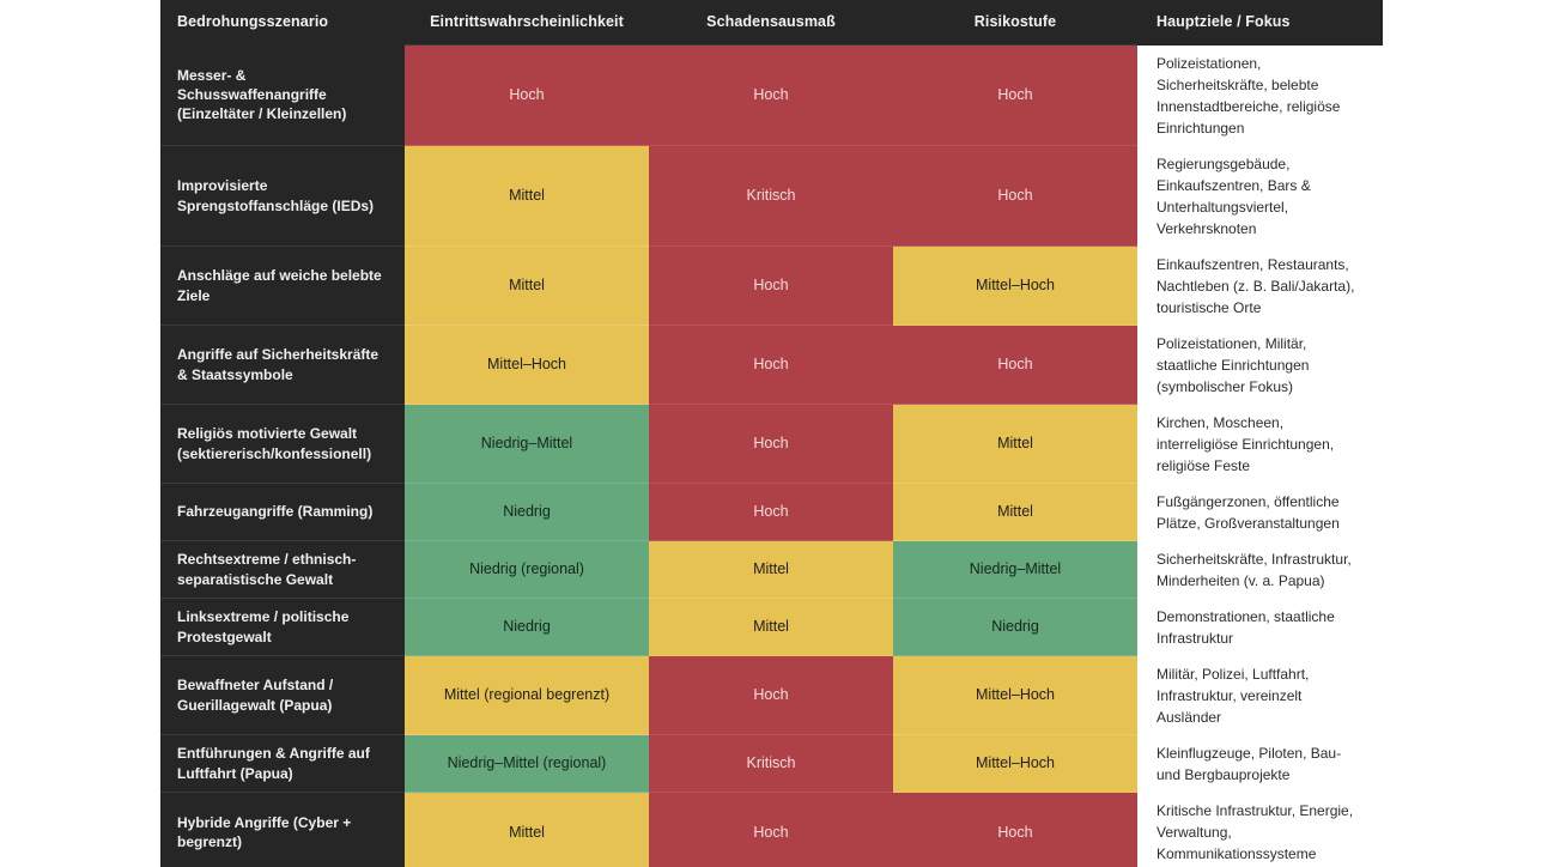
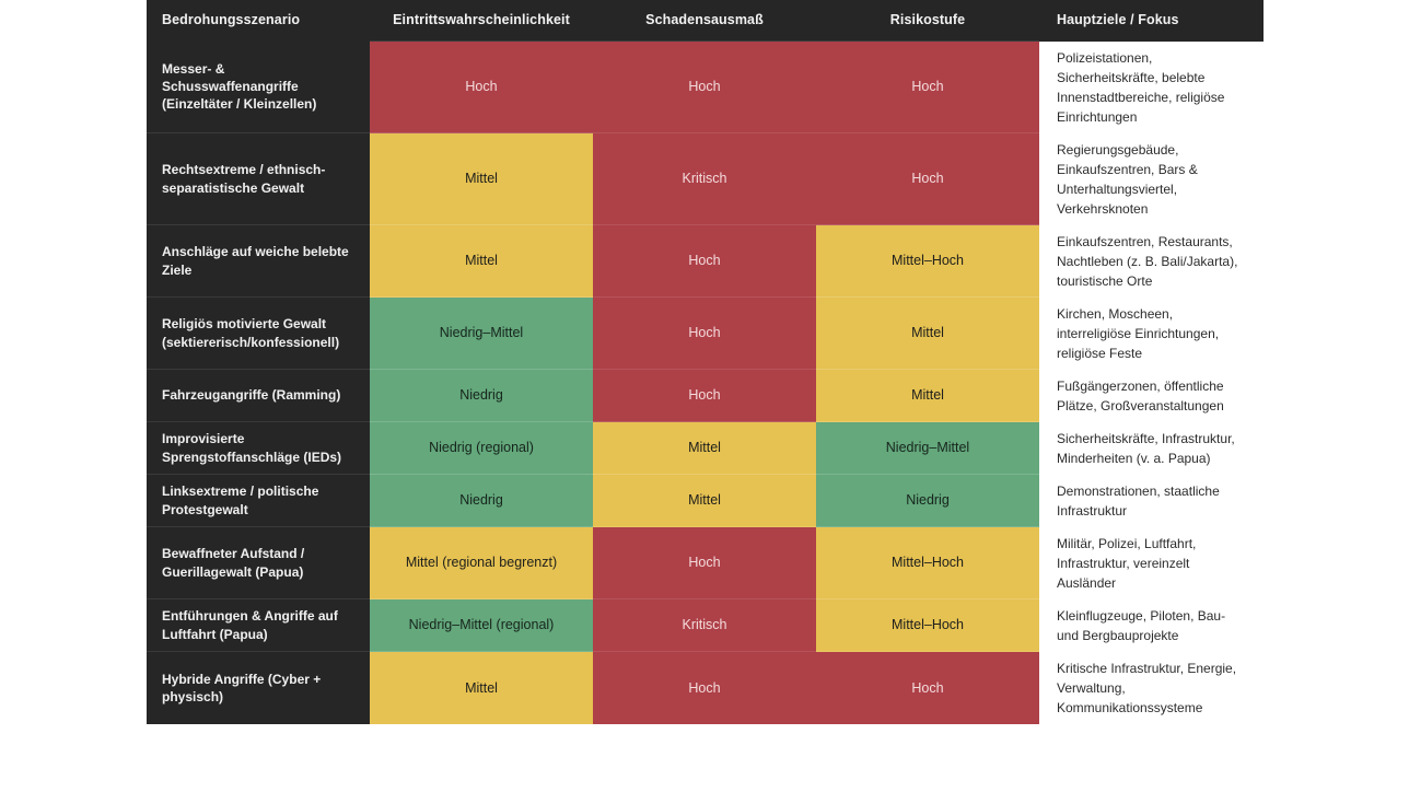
  Bedrohungsszenario	Eintrittswahrscheinlichkeit	Schadensausmaß	Risikostufe	Hauptziele / Fokus
  Messer- & Schusswaffenangriffe (Einzeltäter / Kleinzellen)	Hoch	Hoch	Hoch	Polizeistationen, Sicherheitskräfte, belebte Innenstadtbereiche, religiöse Einrichtungen
- Improvisierte Sprengstoffanschläge (IEDs)	Mittel	Kritisch	Hoch	Regierungsgebäude, Einkaufszentren, Bars & Unterhaltungsviertel, Verkehrsknoten
+ Rechtsextreme / ethnisch-separatistische Gewalt	Mittel	Kritisch	Hoch	Regierungsgebäude, Einkaufszentren, Bars & Unterhaltungsviertel, Verkehrsknoten
  Anschläge auf weiche belebte Ziele	Mittel	Hoch	Mittel–Hoch	Einkaufszentren, Restaurants, Nachtleben (z. B. Bali/Jakarta), touristische Orte
- Angriffe auf Sicherheitskräfte & Staatssymbole	Mittel–Hoch	Hoch	Hoch	Polizeistationen, Militär, staatliche Einrichtungen (symbolischer Fokus)
  Religiös motivierte Gewalt (sektiererisch/konfessionell)	Niedrig–Mittel	Hoch	Mittel	Kirchen, Moscheen, interreligiöse Einrichtungen, religiöse Feste
  Fahrzeugangriffe (Ramming)	Niedrig	Hoch	Mittel	Fußgängerzonen, öffentliche Plätze, Großveranstaltungen
- Rechtsextreme / ethnisch-separatistische Gewalt	Niedrig (regional)	Mittel	Niedrig–Mittel	Sicherheitskräfte, Infrastruktur, Minderheiten (v. a. Papua)
+ Improvisierte Sprengstoffanschläge (IEDs)	Niedrig (regional)	Mittel	Niedrig–Mittel	Sicherheitskräfte, Infrastruktur, Minderheiten (v. a. Papua)
  Linksextreme / politische Protestgewalt	Niedrig	Mittel	Niedrig	Demonstrationen, staatliche Infrastruktur
  Bewaffneter Aufstand / Guerillagewalt (Papua)	Mittel (regional begrenzt)	Hoch	Mittel–Hoch	Militär, Polizei, Luftfahrt, Infrastruktur, vereinzelt Ausländer
  Entführungen & Angriffe auf Luftfahrt (Papua)	Niedrig–Mittel (regional)	Kritisch	Mittel–Hoch	Kleinflugzeuge, Piloten, Bau- und Bergbauprojekte
- Hybride Angriffe (Cyber + begrenzt)	Mittel	Hoch	Hoch	Kritische Infrastruktur, Energie, Verwaltung, Kommunikationssysteme
+ Hybride Angriffe (Cyber + physisch)	Mittel	Hoch	Hoch	Kritische Infrastruktur, Energie, Verwaltung, Kommunikationssysteme
